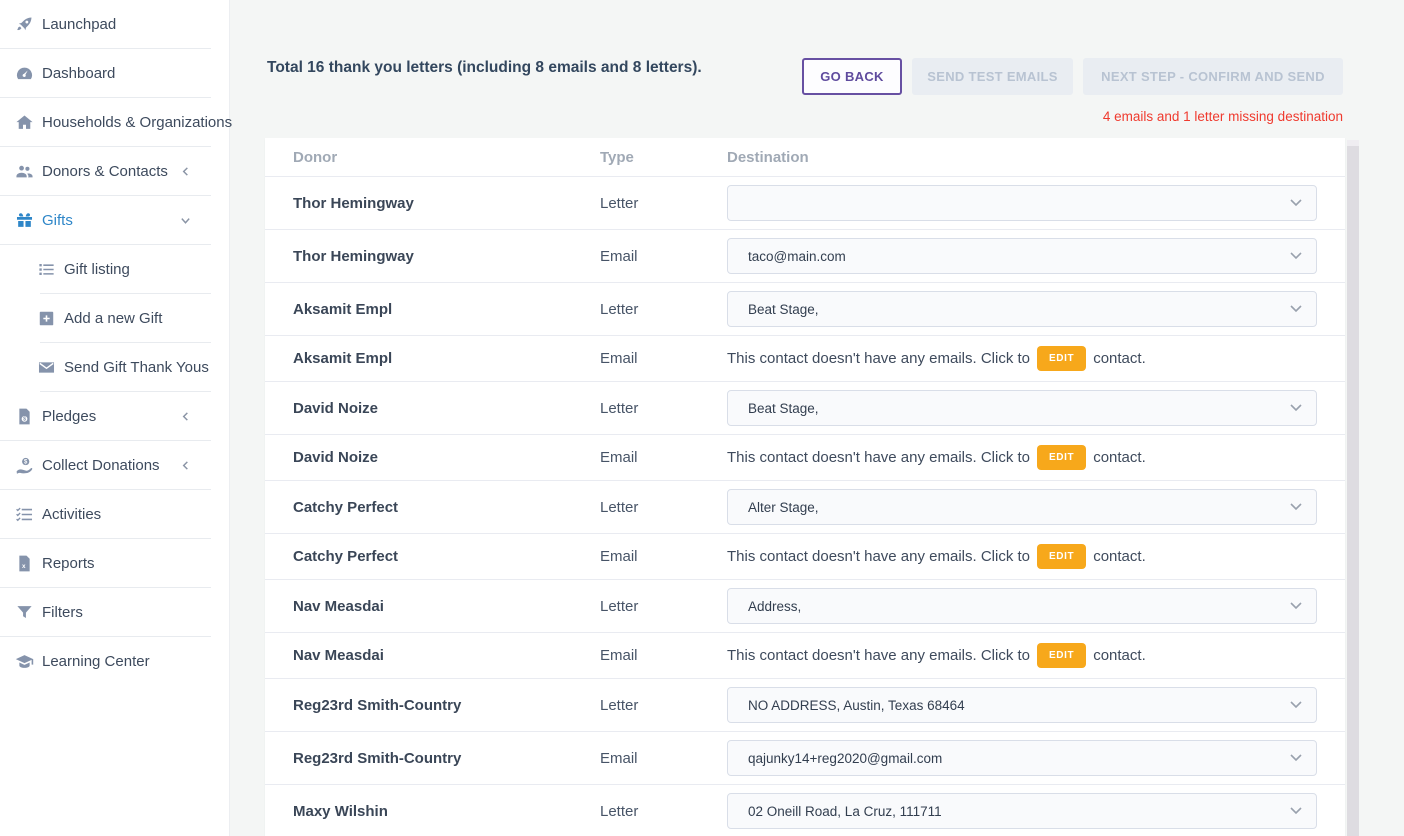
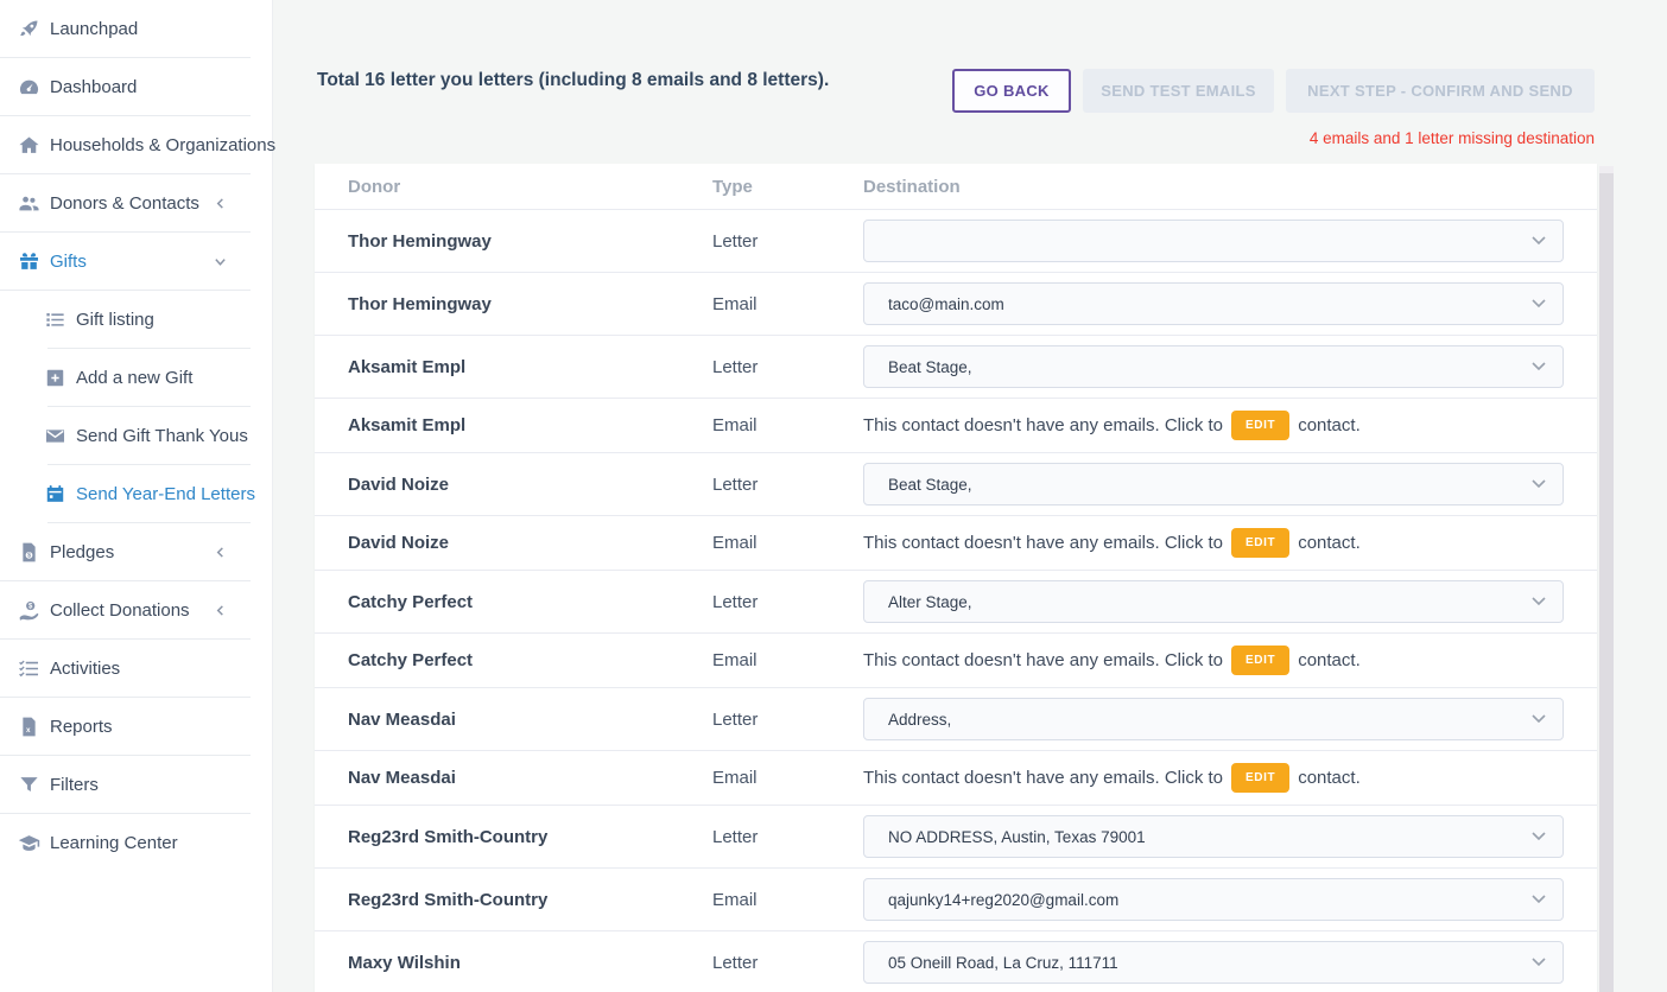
  Launchpad
  Dashboard
  Households & Organizations
  Donors & Contacts
  Gifts
  Gift listing
  Add a new Gift
  Send Gift Thank Yous
+ Send Year-End Letters
  Pledges
  Collect Donations
  Activities
  Reports
  Filters
  Learning Center
- Total 16 thank you letters (including 8 emails and 8 letters).
+ Total 16 letter you letters (including 8 emails and 8 letters).
  GO BACK
  SEND TEST EMAILS
  NEXT STEP - CONFIRM AND SEND
  4 emails and 1 letter missing destination
  Donor
  Type
  Destination
  Thor Hemingway
  Letter
  Thor Hemingway
  Email
  taco@main.com
  Aksamit Empl
  Letter
  Beat Stage,
  Aksamit Empl
  Email
  This contact doesn't have any emails. Click to
  EDIT
  contact.
  David Noize
  Letter
  Beat Stage,
  David Noize
  Email
  This contact doesn't have any emails. Click to
  EDIT
  contact.
  Catchy Perfect
  Letter
  Alter Stage,
  Catchy Perfect
  Email
  This contact doesn't have any emails. Click to
  EDIT
  contact.
  Nav Measdai
  Letter
  Address,
  Nav Measdai
  Email
  This contact doesn't have any emails. Click to
  EDIT
  contact.
  Reg23rd Smith-Country
  Letter
- NO ADDRESS, Austin, Texas 68464
+ NO ADDRESS, Austin, Texas 79001
  Reg23rd Smith-Country
  Email
  qajunky14+reg2020@gmail.com
  Maxy Wilshin
  Letter
- 02 Oneill Road, La Cruz, 111711
+ 05 Oneill Road, La Cruz, 111711
